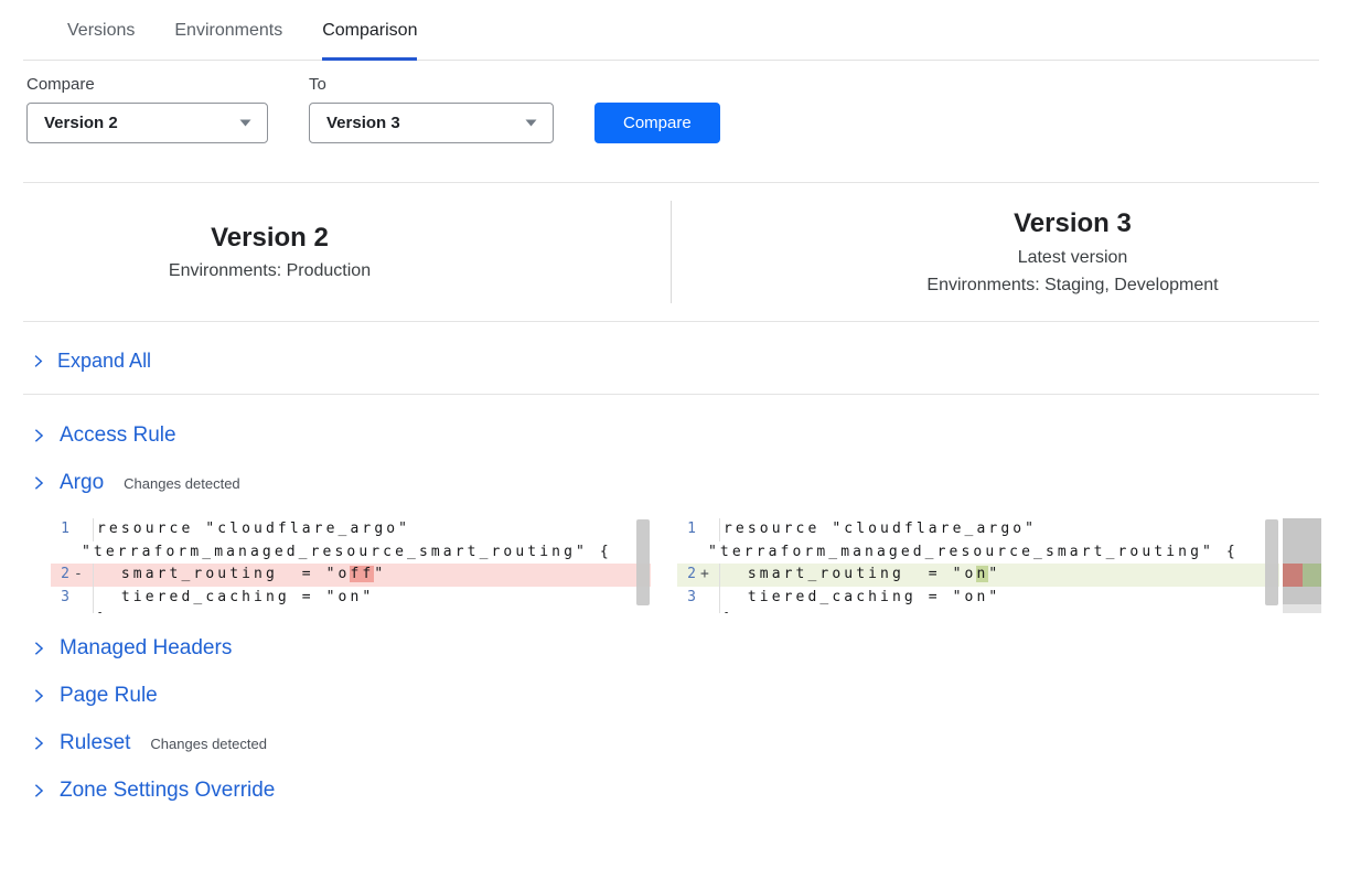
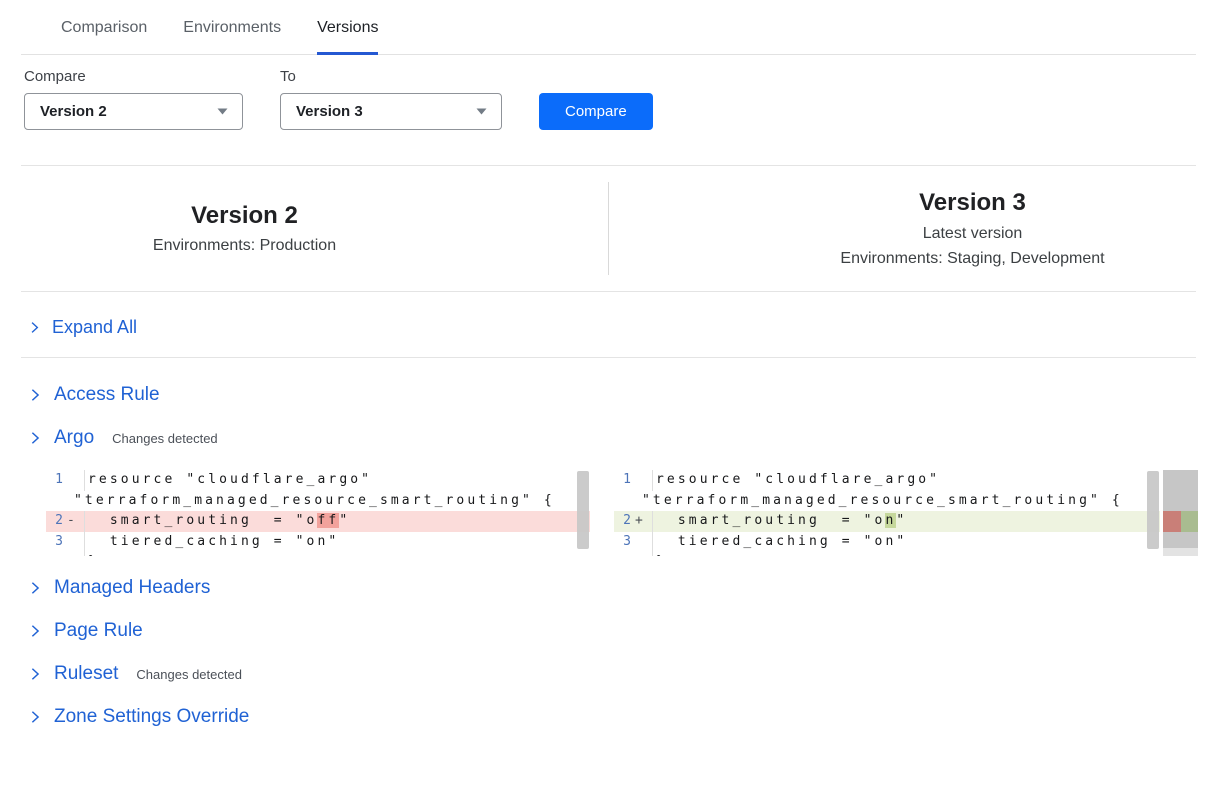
- Versions
+ Comparison
  Environments
- Comparison
+ Versions
  Compare
  Version 2
  To
  Version 3
  Compare
  Version 2
  Environments: Production
  Version 3
  Latest version
  Environments: Staging, Development
  Expand All
  Access Rule
  Argo
  Changes detected
  1
  resource "cloudflare_argo"
  "terraform_managed_resource_smart_routing" {
  2
  -
  smart_routing = "off"
  3
  tiered_caching = "on"
  1
  resource "cloudflare_argo"
  "terraform_managed_resource_smart_routing" {
  2
  +
  smart_routing = "on"
  3
  tiered_caching = "on"
  Managed Headers
  Page Rule
  Ruleset
  Changes detected
  Zone Settings Override
